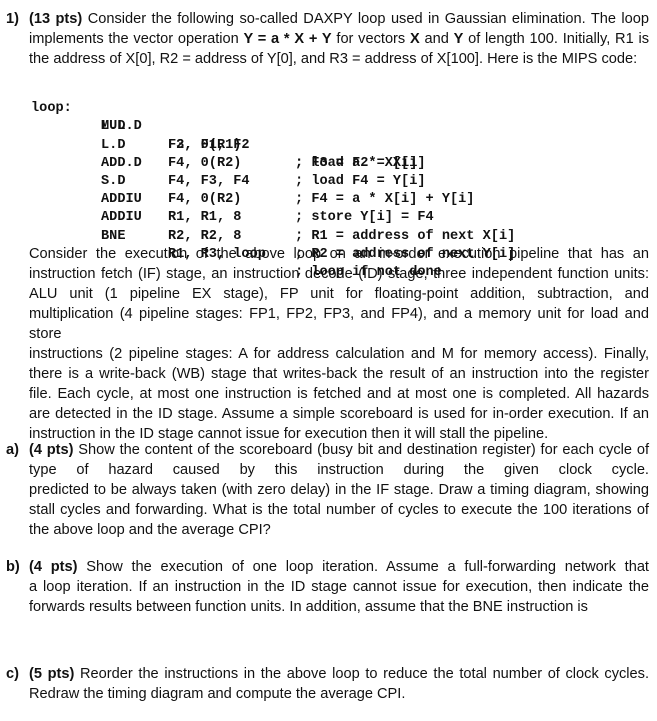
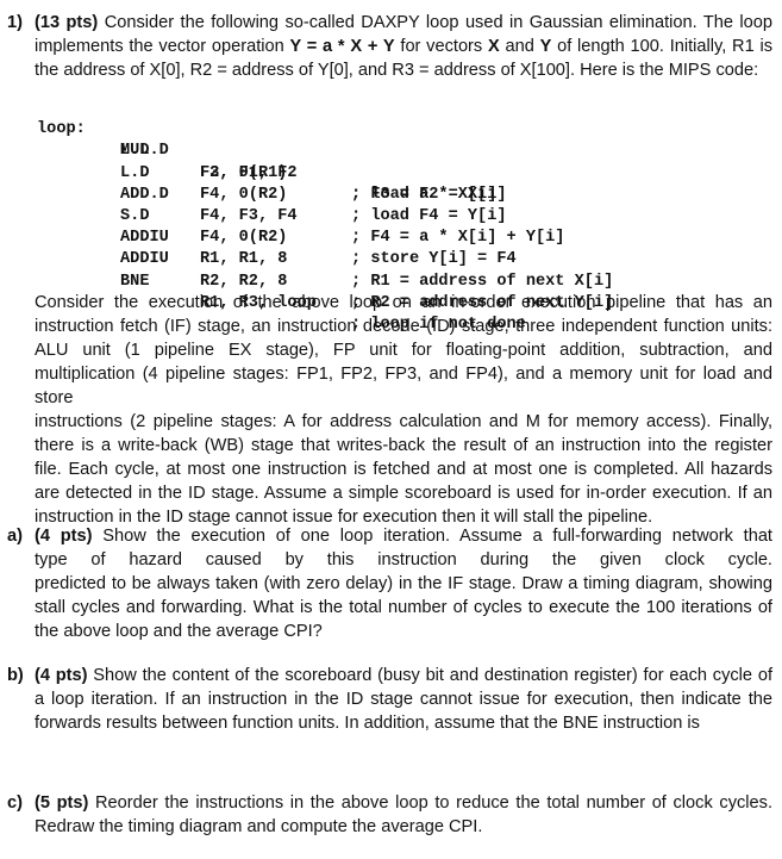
  1)
  (13 pts) Consider the following so-called DAXPY loop used in Gaussian elimination. The loop
  implements the vector operation Y = a * X + Y for vectors X and Y of length 100. Initially, R1 is
  the address of X[0], R2 = address of Y[0], and R3 = address of X[100]. Here is the MIPS code:
  loop:
  L.D
  F2, 0(R1)
  ; load F2 = X[i]
  MUL.D
  F3, F1, F2
  ; F3 = a * X[i]
  L.D
  F4, 0(R2)
  ; load F4 = Y[i]
  ADD.D
  F4, F3, F4
  ; F4 = a * X[i] + Y[i]
  S.D
  F4, 0(R2)
  ; store Y[i] = F4
  ADDIU
  R1, R1, 8
  ; R1 = address of next X[i]
  ADDIU
  R2, R2, 8
  ; R2 = address of next Y[i]
  BNE
  R1, R3, loop
  ; loop if not done
  Consider the execution of the above loop on an in-order execution pipeline that has an
  instruction fetch (IF) stage, an instruction decode (ID) stage, three independent function units:
  ALU unit (1 pipeline EX stage), FP unit for floating-point addition, subtraction, and
  multiplication (4 pipeline stages: FP1, FP2, FP3, and FP4), and a memory unit for load and store
  instructions (2 pipeline stages: A for address calculation and M for memory access). Finally,
  there is a write-back (WB) stage that writes-back the result of an instruction into the register
  file. Each cycle, at most one instruction is fetched and at most one is completed. All hazards
  are detected in the ID stage. Assume a simple scoreboard is used for in-order execution. If an
  instruction in the ID stage cannot issue for execution then it will stall the pipeline.
  a)
- (4 pts) Show the content of the scoreboard (busy bit and destination register) for each cycle of
+ (4 pts) Show the execution of one loop iteration. Assume a full-forwarding network that
  type of hazard caused by this instruction during the given clock cycle.
  predicted to be always taken (with zero delay) in the IF stage. Draw a timing diagram, showing
  stall cycles and forwarding. What is the total number of cycles to execute the 100 iterations of
  the above loop and the average CPI?
  b)
- (4 pts) Show the execution of one loop iteration. Assume a full-forwarding network that
+ (4 pts) Show the content of the scoreboard (busy bit and destination register) for each cycle of
  a loop iteration. If an instruction in the ID stage cannot issue for execution, then indicate the
  forwards results between function units. In addition, assume that the BNE instruction is
  c)
  (5 pts) Reorder the instructions in the above loop to reduce the total number of clock cycles.
  Redraw the timing diagram and compute the average CPI.
